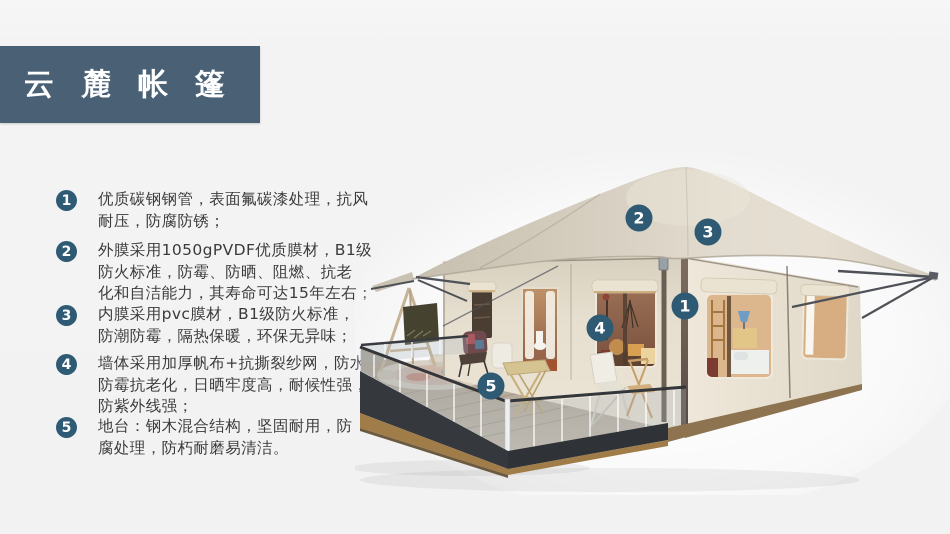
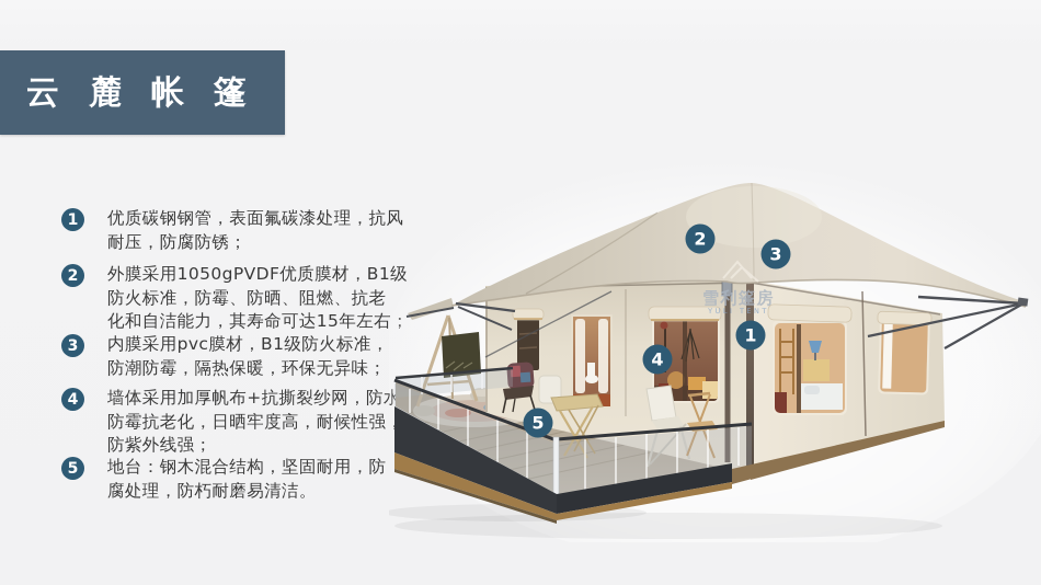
  云麓帐篷
  1
  优质碳钢钢管，表面氟碳漆处理，抗风
  耐压，防腐防锈；
  2
  外膜采用1050gPVDF优质膜材，B1级
  防火标准，防霉、防晒、阻燃、抗老
  化和自洁能力，其寿命可达15年左右
  3
  内膜采用pvc膜材，B1级防火标准，
  防潮防霉，隔热保暖，环保无异味；
  4
  墙体采用加厚帆布+抗撕裂纱网，防
  防霉抗老化，日晒牢度高，耐候性强
  防紫外线强；
  5
  地台：钢木混合结构，坚固耐用，防
  腐处理，防朽耐磨易清洁。
+ 雪利篷房
+ YULI TENT
  2
  3
  1
  4
  5
